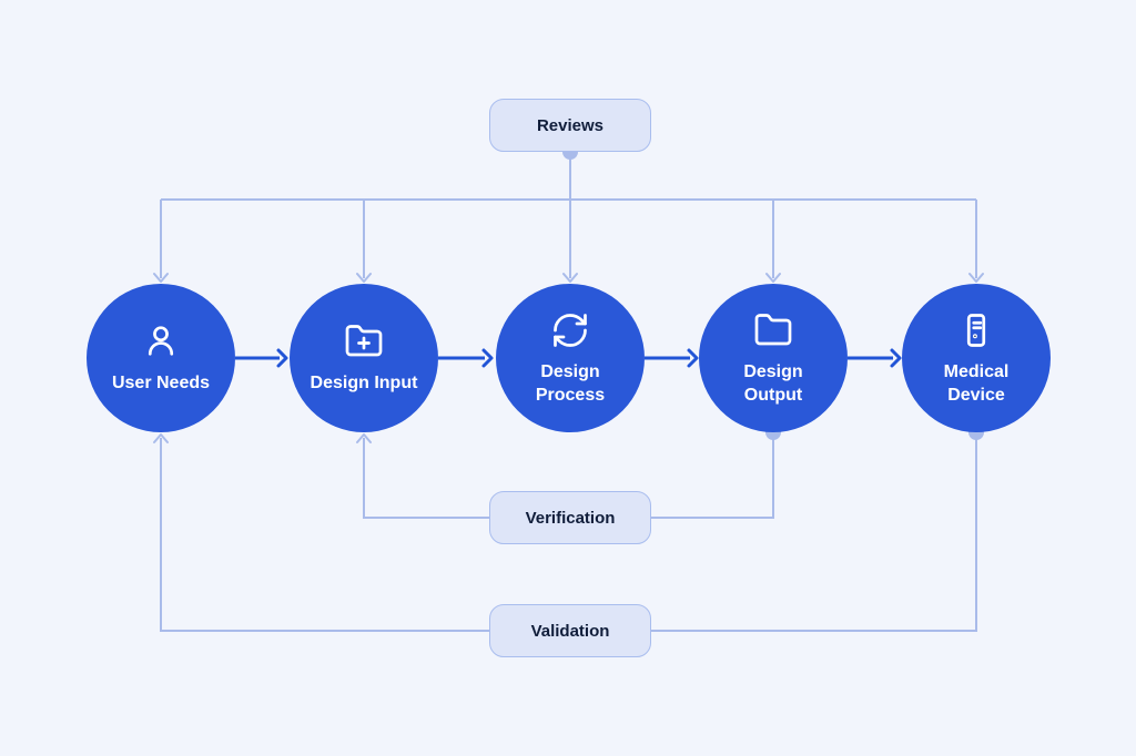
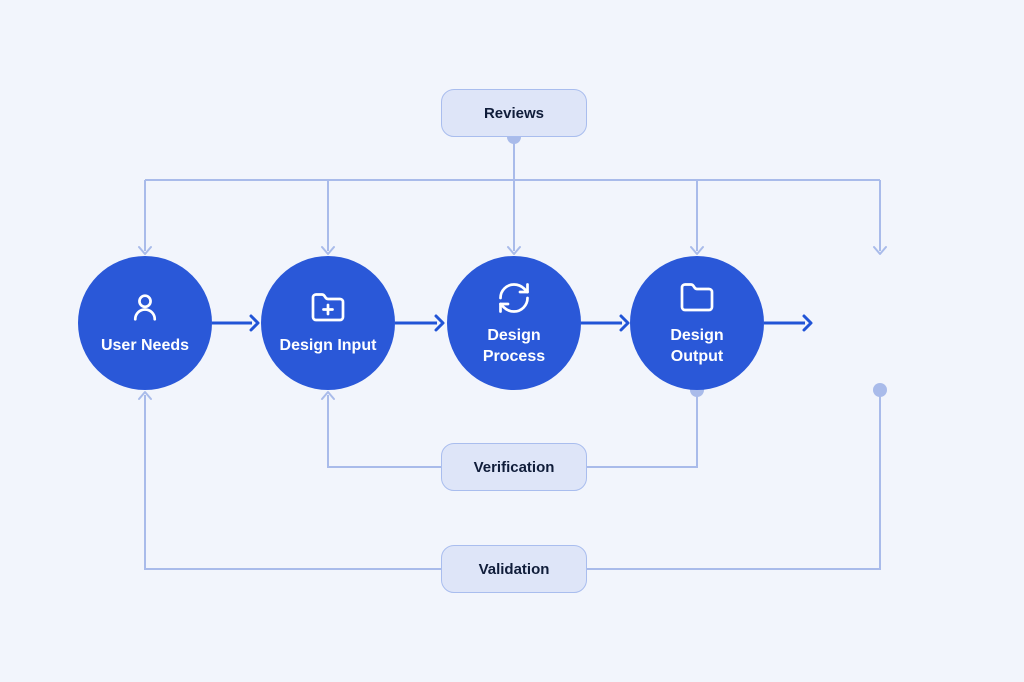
  Reviews
  Verification
  Validation
  User Needs
  Design Input
  Design Process
  Design Output
- Medical Device
